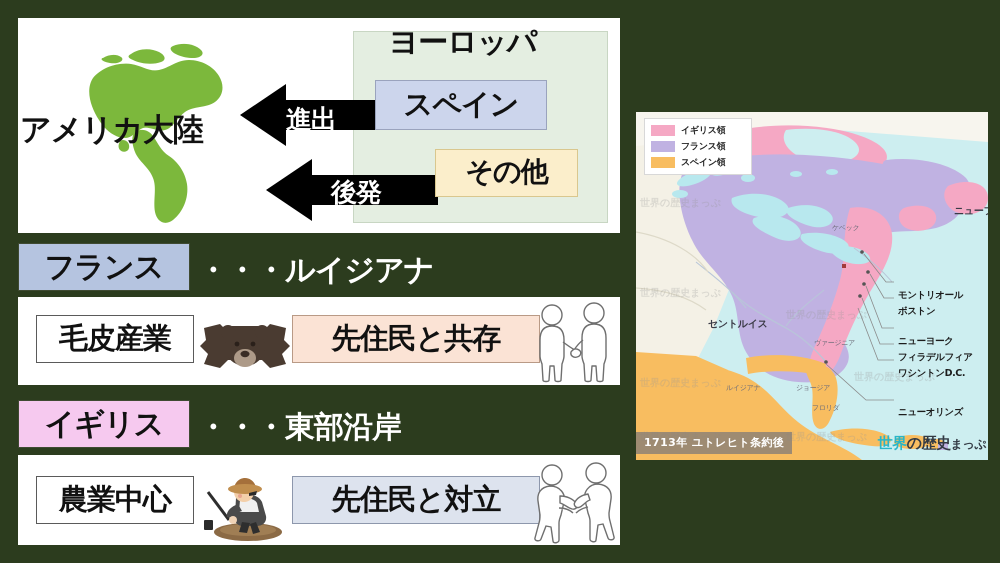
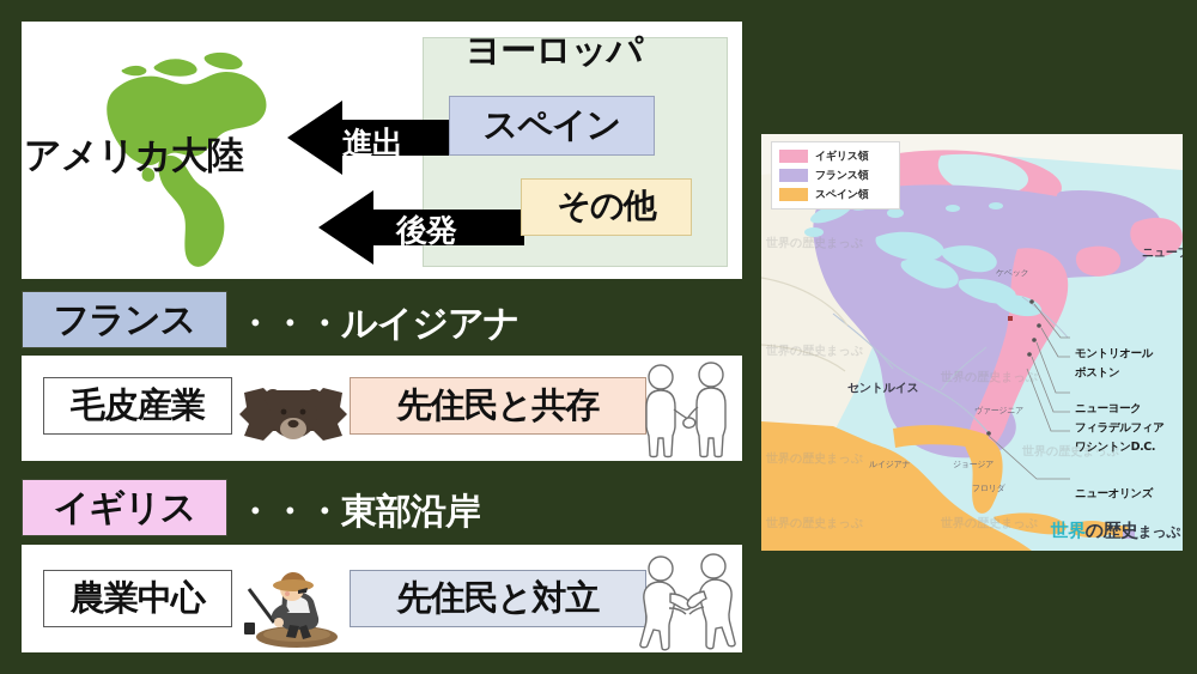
  進出
  後発
  アメリカ大陸
  ヨーロッパ
  スペイン
  その他
  フランス
  ・・・ルイジアナ
  毛皮産業
  先住民と共存
  イギリス
  ・・・東部沿岸
  農業中心
  先住民と対立
  イギリス領
  フランス領
  スペイン領
  世界の歴史まっぷ
  世界の歴史まっぷ
  世界の歴史まっぷ
  世界の歴史まっぷ
  世界の歴史まっぷ
  世界の歴史まっぷ
  世界の歴史まっぷ
  ケベック
  セントルイス
  ヴァージニア
  ルイジアナ
  ジョージア
  フロリダ
  モントリオール
  ボストン
  ニューヨーク
  フィラデルフィア
  ワシントンD.C.
  ニューオリンズ
- 1713年 ユトレヒト条約後
  世界の歴史まっぷ
